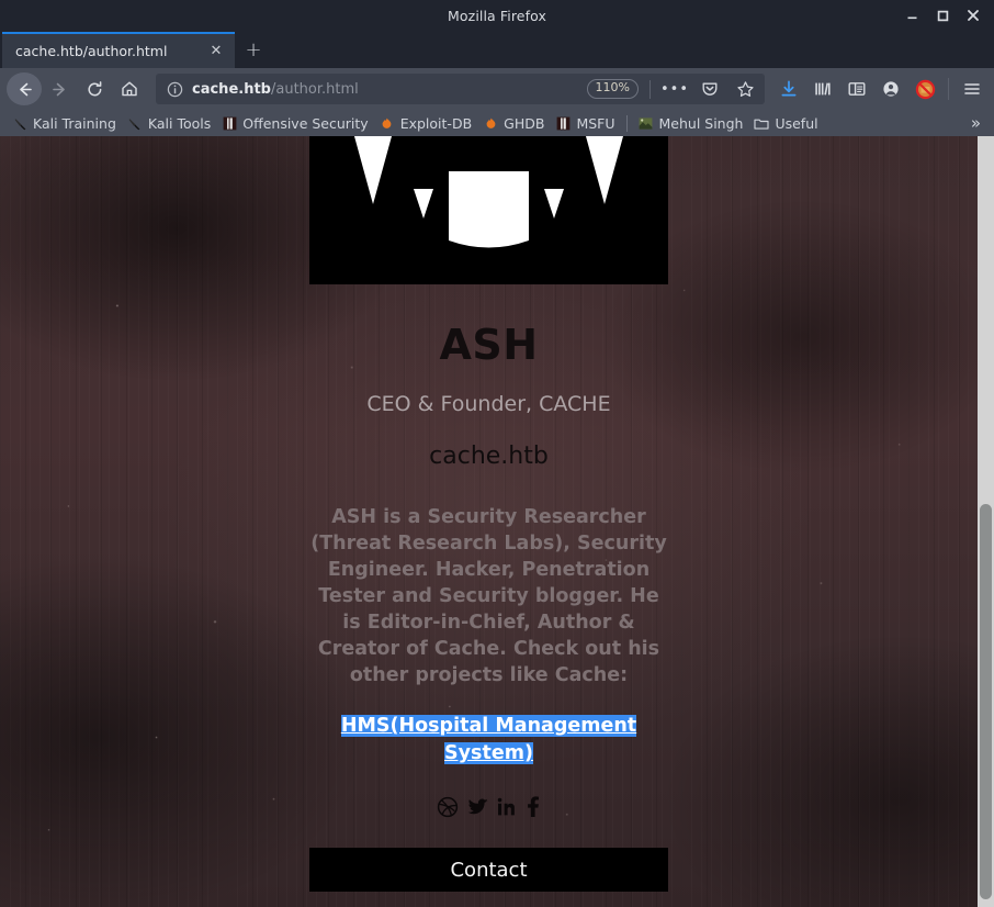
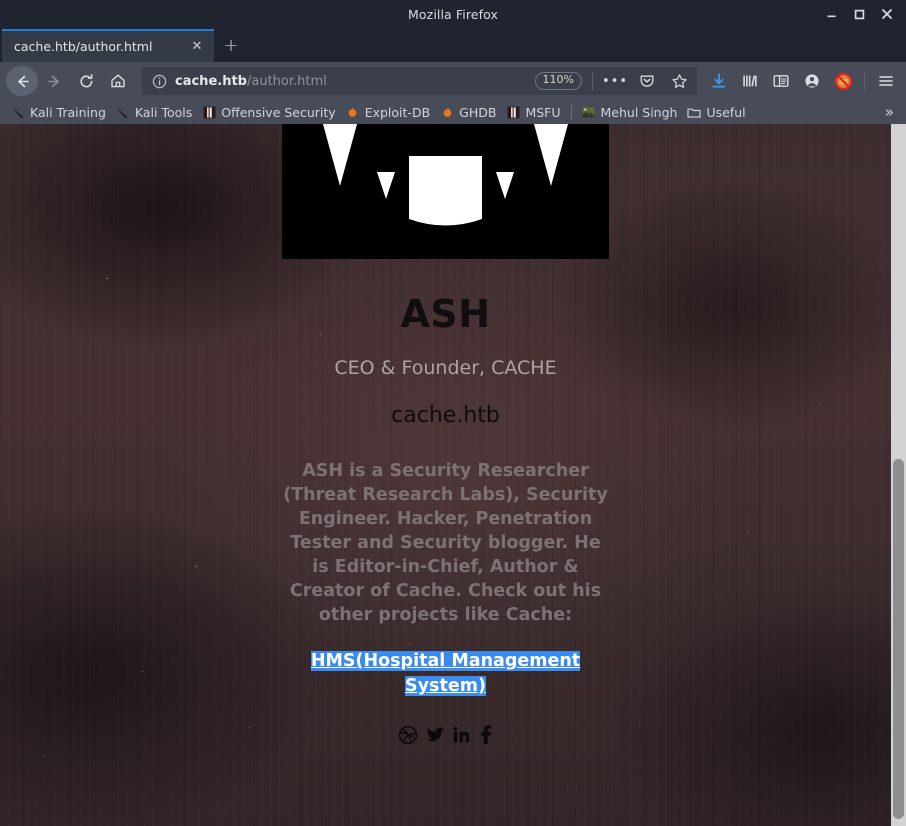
  Mozilla Firefox
  cache.htb/author.html
  ✕
  +
  cache.htb/author.html
  110%
  •••
  Kali Training
  Kali Tools
  Offensive Security
  Exploit-DB
  GHDB
  MSFU
  Mehul Singh
  Useful
  »
  ASH
  CEO & Founder, CACHE
  cache.htb
  ASH is a Security Researcher (Threat Research Labs), Security Engineer. Hacker, Penetration Tester and Security blogger. He is Editor-in-Chief, Author & Creator of Cache. Check out his other projects like Cache:
  HMS(Hospital Management System)
- Contact
